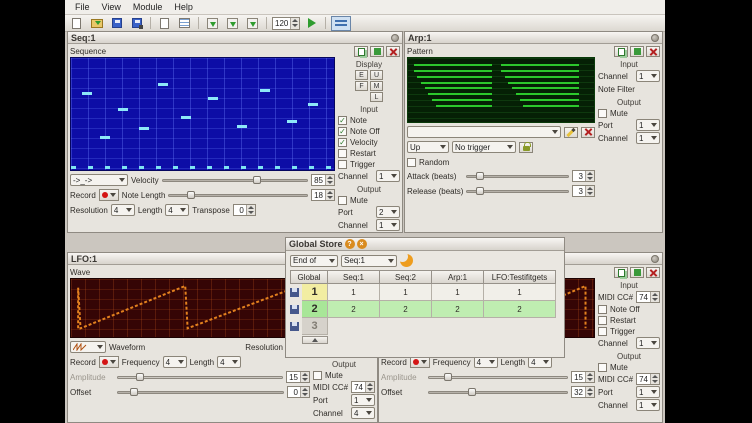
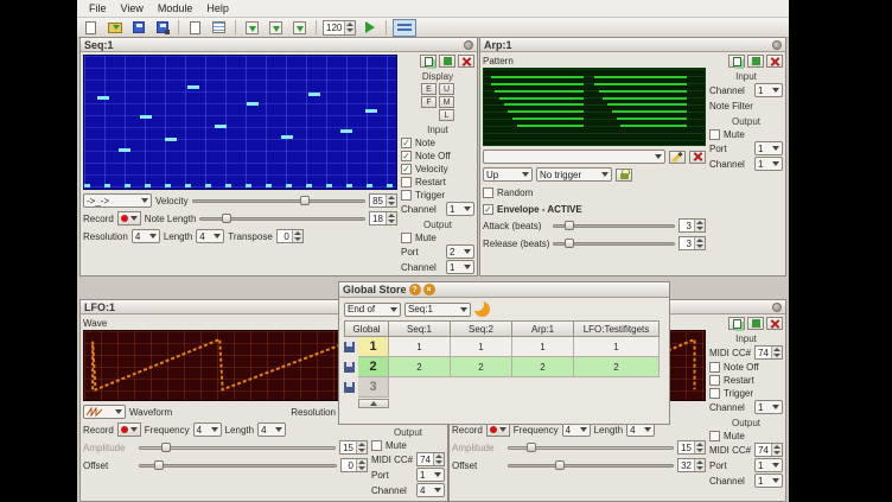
  File
  View
  Module
  Help
  120
  Seq:1
- Sequence
  ->_->
  Velocity
  85
  Record
  Note Length
  18
  Resolution
  4
  Length
  4
  Transpose
  0
  Display
  Input
  Note
  Note Off
  Velocity
  Restart
  Trigger
  Channel
  1
  Output
  Mute
  Port
  2
  Channel
  1
  Arp:1
  Pattern
  Up
  No trigger
  Random
+ Envelope - ACTIVE
  Attack (beats)
  3
  Release (beats)
  3
  Input
  Channel
  1
  Note Filter
  Output
  Mute
  Port
  1
  Channel
  1
  LFO:1
  Wave
  Waveform
  Resolution
  Record
  Frequency
  4
  Length
  4
  Amplitude
  15
  Offset
  0
  Output
  Mute
  MIDI CC#
  74
  Port
  1
  Channel
  4
  Record
  Frequency
  4
  Length
  4
  Amplitude
  15
  Offset
  32
  Input
  MIDI CC#
  74
  Note Off
  Restart
  Trigger
  Channel
  1
  Output
  Mute
  MIDI CC#
  74
  Port
  1
  Channel
  1
  Global Store
  End of
  Seq:1
  Global
  Seq:1
  Seq:2
  Arp:1
  LFO:Testifitgets
  1
  1
  1
  1
  1
  2
  2
  2
  2
  2
  3
